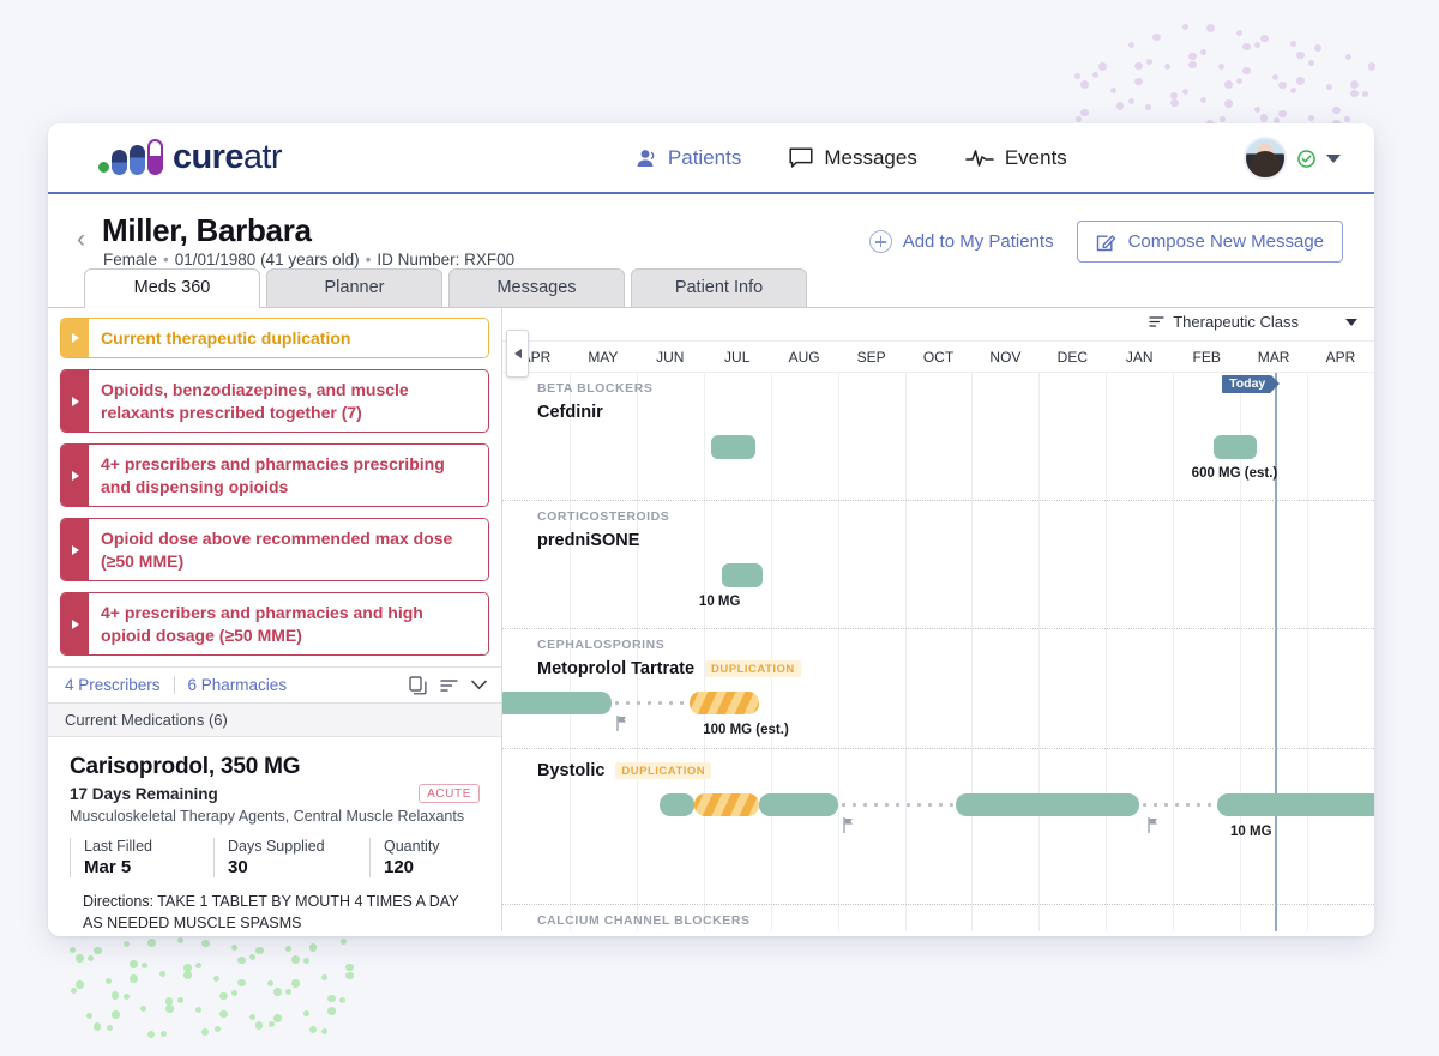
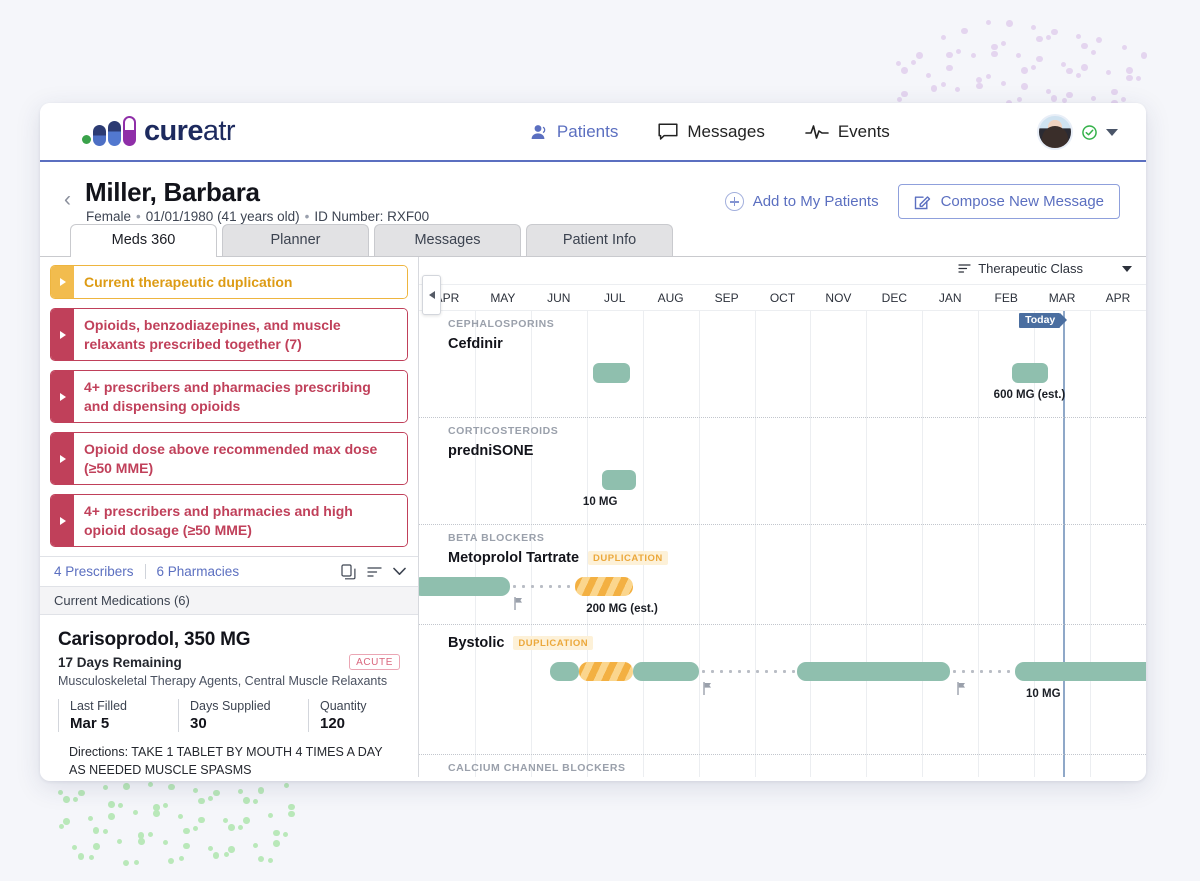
  cureatr
  Patients
  Messages
  Events
  ‹
  Miller, Barbara
  Female • 01/01/1980 (41 years old) • ID Number: RXF00
  Add to My Patients
  Compose New Message
  Meds 360
  Planner
  Messages
  Patient Info
  Current therapeutic duplication
  Opioids, benzodiazepines, and muscle relaxants prescribed together (7)
  4+ prescribers and pharmacies prescribing and dispensing opioids
  Opioid dose above recommended max dose (≥50 MME)
  4+ prescribers and pharmacies and high opioid dosage (≥50 MME)
  4 Prescribers
  6 Pharmacies
  Current Medications (6)
  Carisoprodol, 350 MG
  17 Days Remaining
  ACUTE
  Musculoskeletal Therapy Agents, Central Muscle Relaxants
  Last Filled
  Mar 5
  Days Supplied
  30
  Quantity
  120
  Directions: TAKE 1 TABLET BY MOUTH 4 TIMES A DAY AS NEEDED MUSCLE SPASMS
  Therapeutic Class
  MAY
  JUN
  JUL
  AUG
  SEP
  OCT
  NOV
  DEC
  JAN
  FEB
  MAR
  APR
  Today
- BETA BLOCKERS
+ CEPHALOSPORINS
  Cefdinir
  600 MG (est.)
  CORTICOSTEROIDS
  predniSONE
  10 MG
- CEPHALOSPORINS
+ BETA BLOCKERS
  Metoprolol Tartrate
  DUPLICATION
- 100 MG (est.)
+ 200 MG (est.)
  Bystolic
  DUPLICATION
  10 MG
  CALCIUM CHANNEL BLOCKERS
